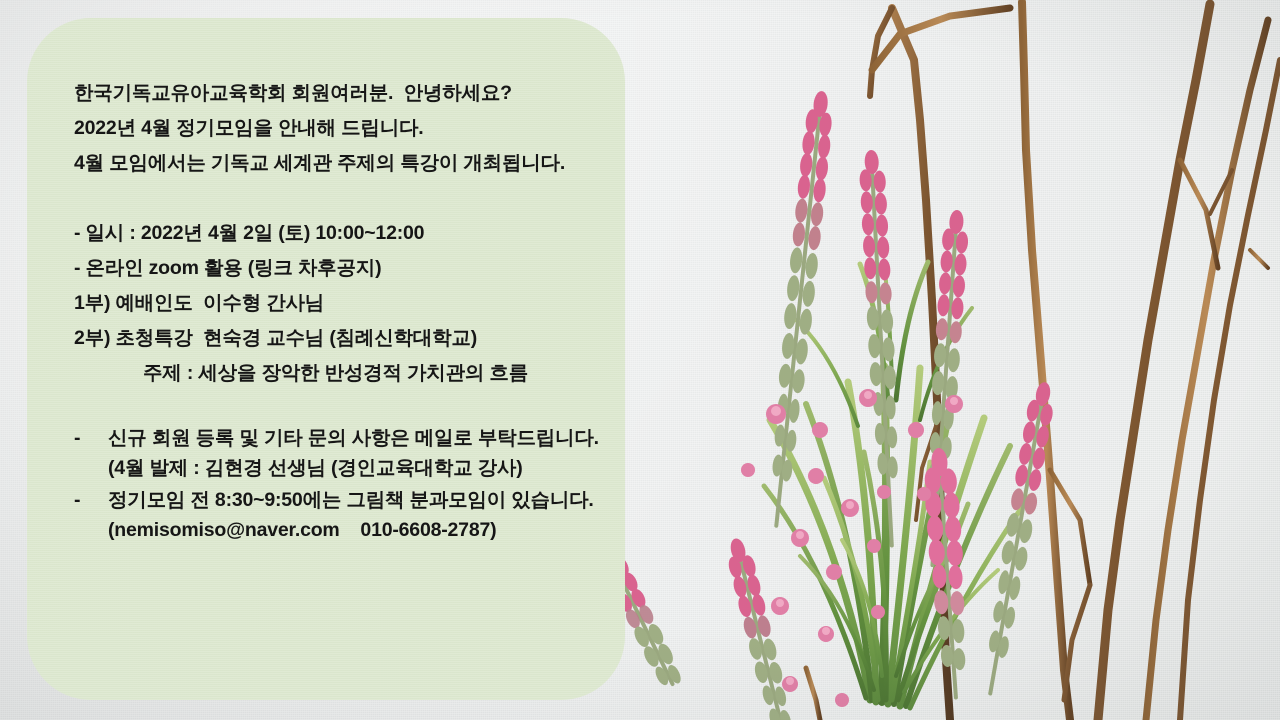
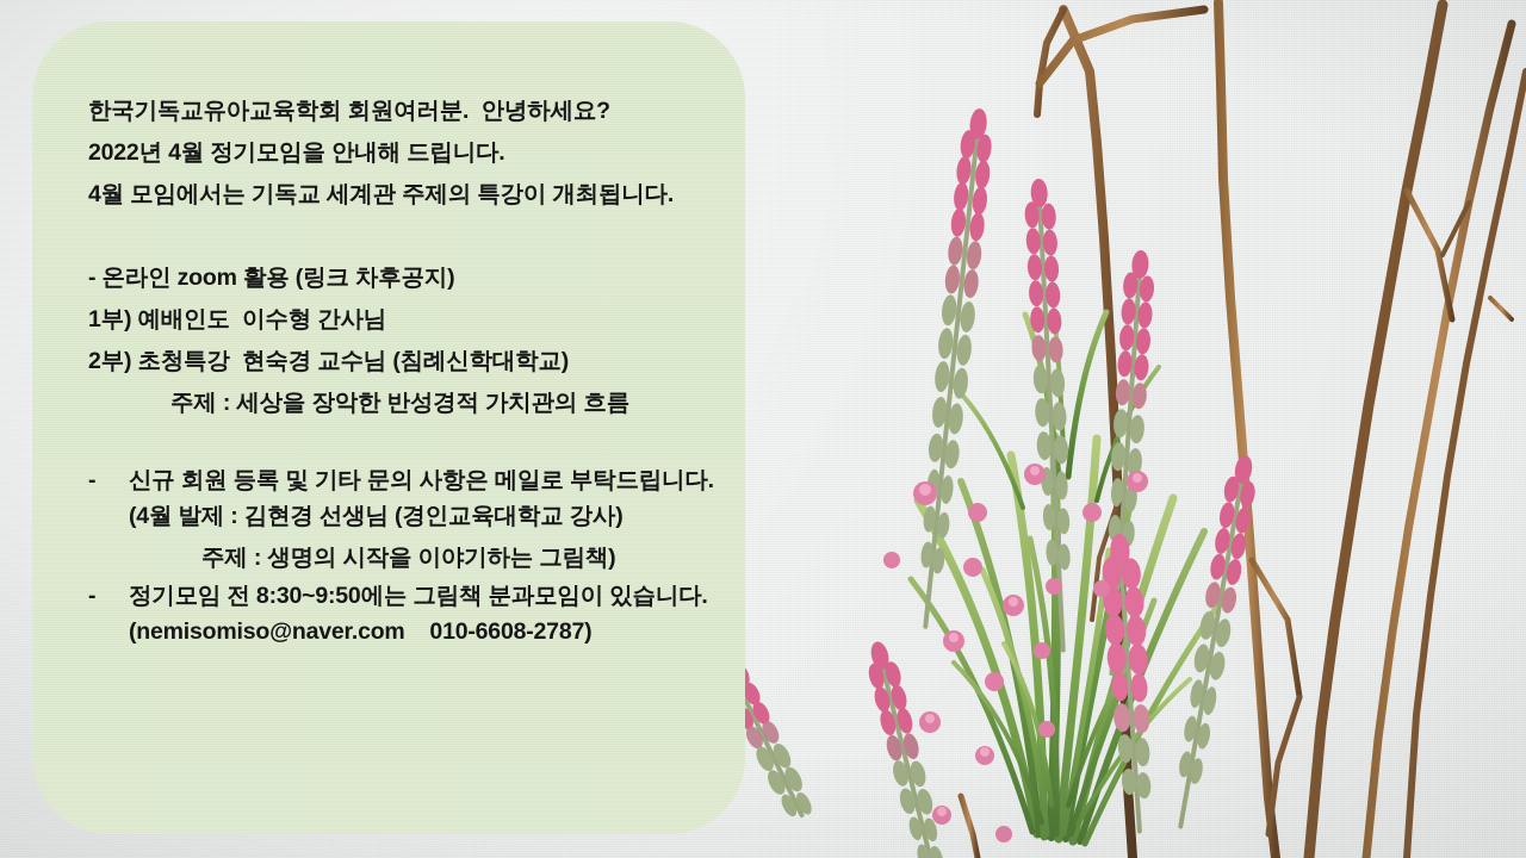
  한국기독교유아교육학회 회원여러분. 안녕하세요?
  2022년 4월 정기모임을 안내해 드립니다.
  4월 모임에서는 기독교 세계관 주제의 특강이 개최됩니다.
- - 일시 : 2022년 4월 2일 (토) 10:00~12:00
  - 온라인 zoom 활용 (링크 차후공지)
  1부) 예배인도 이수형 간사님
  2부) 초청특강 현숙경 교수님 (침례신학대학교)
  주제 : 세상을 장악한 반성경적 가치관의 흐름
  -
  신규 회원 등록 및 기타 문의 사항은 메일로 부탁드립니다.
  (4월 발제 : 김현경 선생님 (경인교육대학교 강사)
+ 주제 : 생명의 시작을 이야기하는 그림책)
  -
  정기모임 전 8:30~9:50에는 그림책 분과모임이 있습니다.
  (nemisomiso@naver.com 010-6608-2787)
